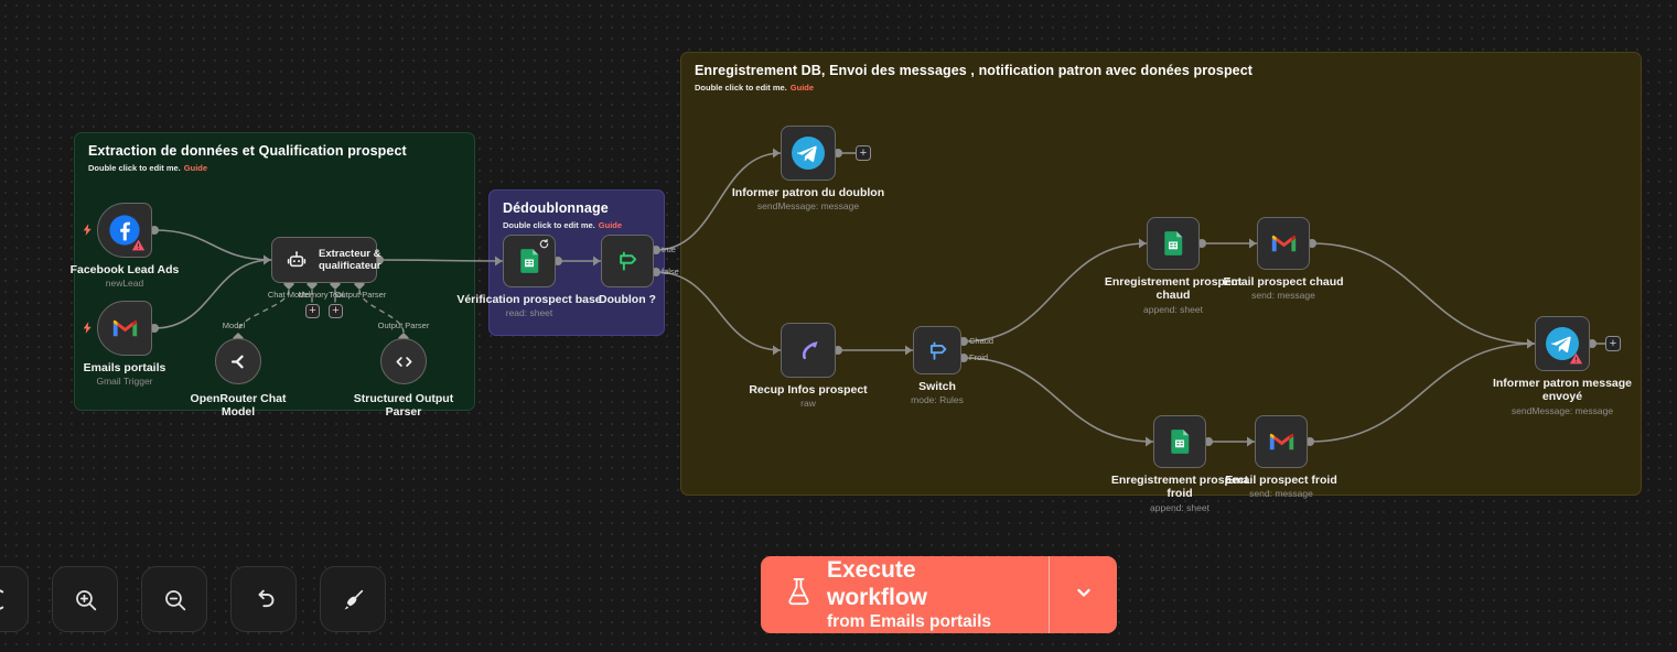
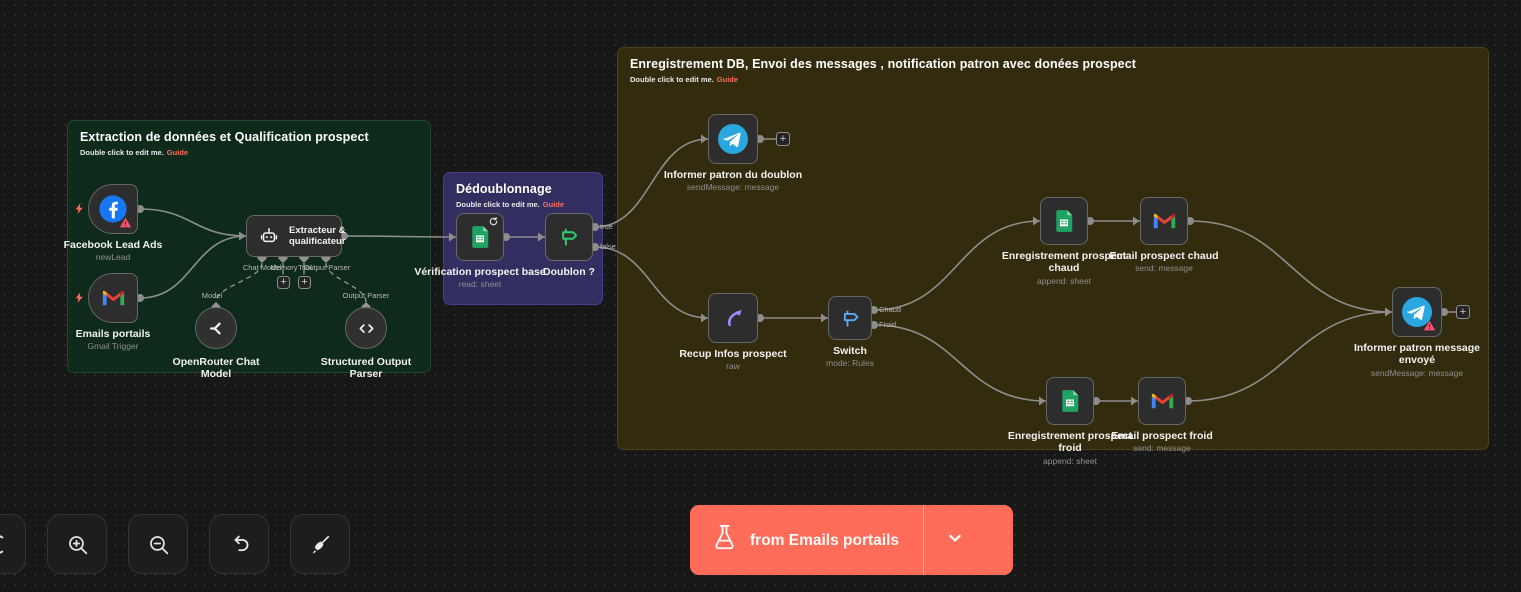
  Extraction de données et Qualification prospect
  Double click to edit me. Guide
  Dédoublonnage
  Double click to edit me. Guide
  Enregistrement DB, Envoi des messages , notification patron avec donées prospect
  Double click to edit me. Guide
  Facebook Lead Ads
  newLead
  Emails portails
  Gmail Trigger
  Extracteur & qualificateur
  Vérification prospect base
  read: sheet
  Doublon ?
  Informer patron du doublon
  sendMessage: message
  Recup Infos prospect
  raw
  Switch
  mode: Rules
  Enregistrement prospect chaud
  append: sheet
  Email prospect chaud
  send: message
  Enregistrement prospect froid
  append: sheet
  Email prospect froid
  send: message
  Informer patron message envoyé
  sendMessage: message
  OpenRouter Chat Model
  Structured Output Parser
  Chat Model
  Memory
  Tool
  Output Parser
  Model
  Output Parser
  true
  false
  Chaud
  Froid
  +
  +
  +
  +
- Execute workflow
  from Emails portails
